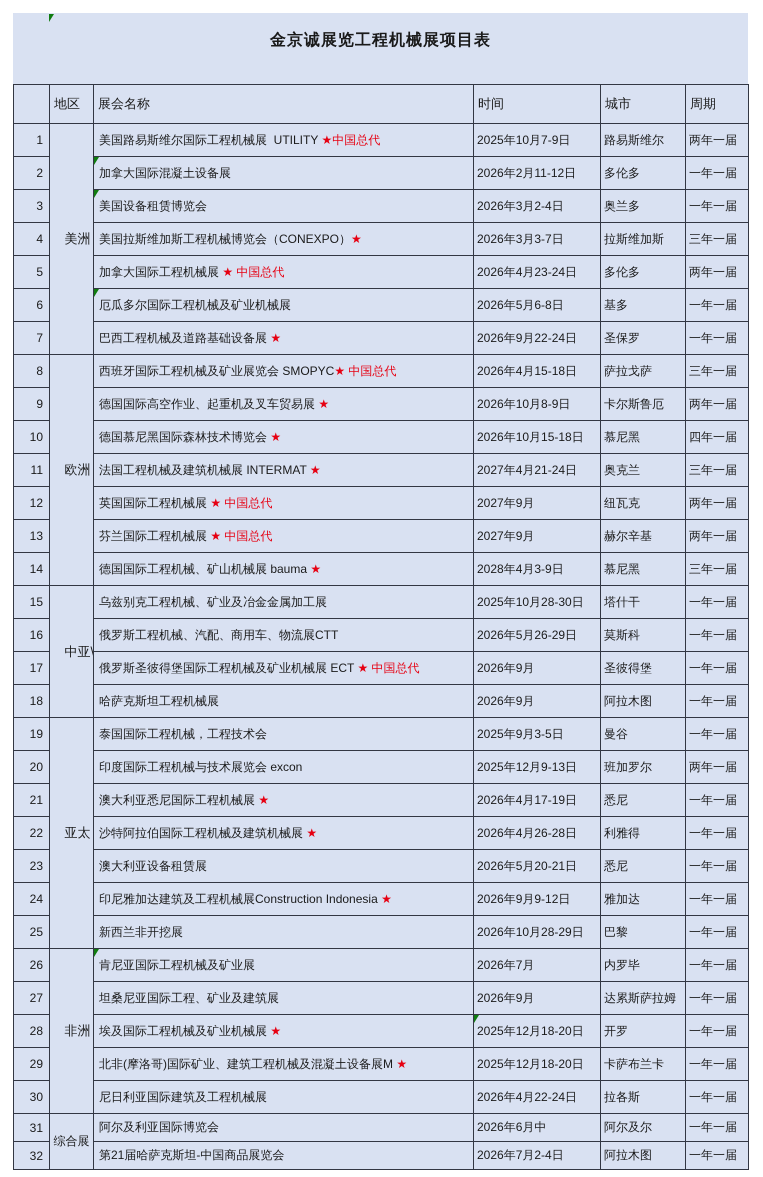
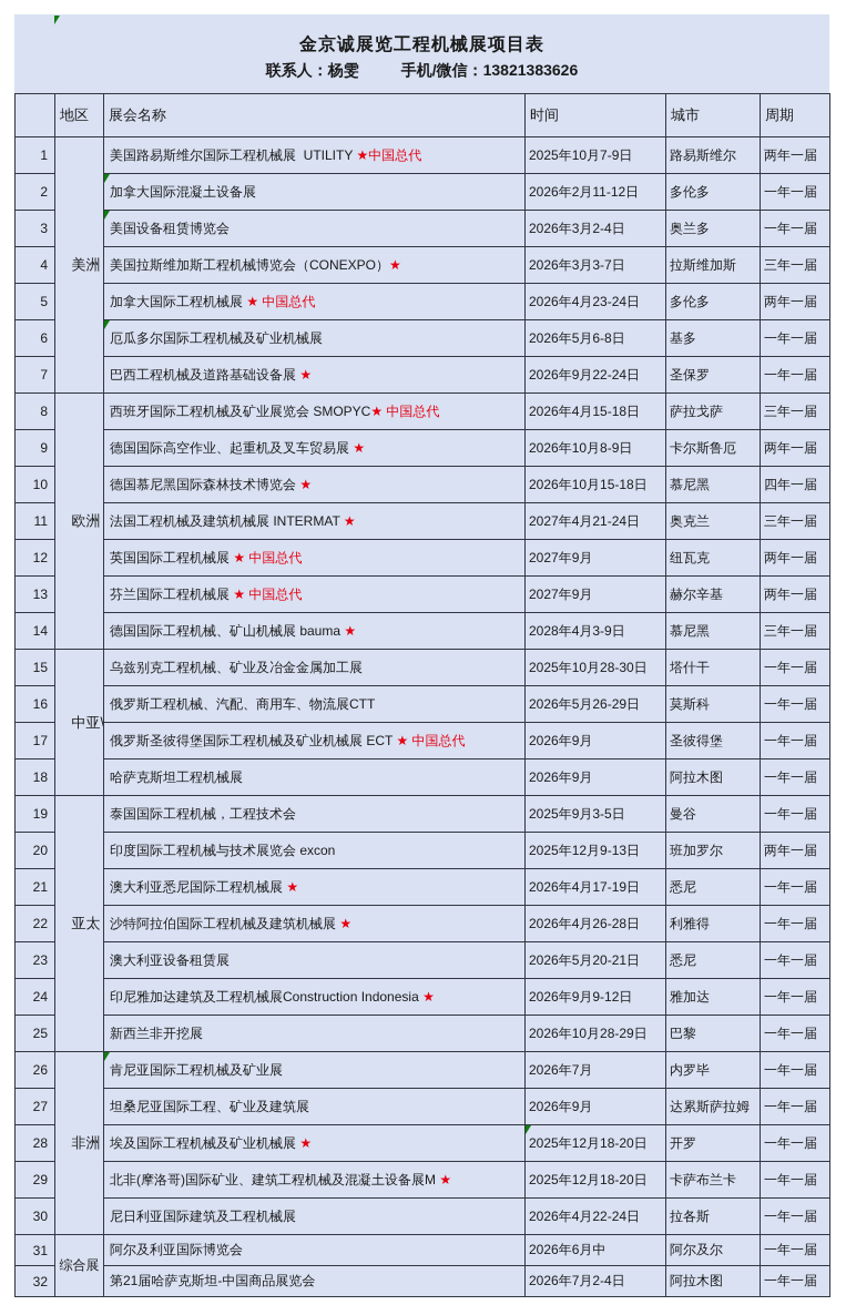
  金京诚展览工程机械展项目表
+ 联系人：杨雯
+ 手机/微信：13821383626
  	地区	展会名称	时间	城市	周期
  1	美洲	美国路易斯维尔国际工程机械展 UTILITY ★中国总代	2025年10月7-9日	路易斯维尔	两年一届
  2	加拿大国际混凝土设备展	2026年2月11-12日	多伦多	一年一届
  3	美国设备租赁博览会	2026年3月2-4日	奥兰多	一年一届
  4	美国拉斯维加斯工程机械博览会（CONEXPO）★	2026年3月3-7日	拉斯维加斯	三年一届
  5	加拿大国际工程机械展 ★ 中国总代	2026年4月23-24日	多伦多	两年一届
  6	厄瓜多尔国际工程机械及矿业机械展	2026年5月6-8日	基多	一年一届
  7	巴西工程机械及道路基础设备展 ★	2026年9月22-24日	圣保罗	一年一届
  8	欧洲	西班牙国际工程机械及矿业展览会 SMOPYC★ 中国总代	2026年4月15-18日	萨拉戈萨	三年一届
  9	德国国际高空作业、起重机及叉车贸易展 ★	2026年10月8-9日	卡尔斯鲁厄	两年一届
  10	德国慕尼黑国际森林技术博览会 ★	2026年10月15-18日	慕尼黑	四年一届
  11	法国工程机械及建筑机械展 INTERMAT ★	2027年4月21-24日	奥克兰	三年一届
  12	英国国际工程机械展 ★ 中国总代	2027年9月	纽瓦克	两年一届
  13	芬兰国际工程机械展 ★ 中国总代	2027年9月	赫尔辛基	两年一届
  14	德国国际工程机械、矿山机械展 bauma ★	2028年4月3-9日	慕尼黑	三年一届
  15	中亚\	乌兹别克工程机械、矿业及冶金金属加工展	2025年10月28-30日	塔什干	一年一届
  16	俄罗斯工程机械、汽配、商用车、物流展CTT	2026年5月26-29日	莫斯科	一年一届
  17	俄罗斯圣彼得堡国际工程机械及矿业机械展 ECT ★ 中国总代	2026年9月	圣彼得堡	一年一届
  18	哈萨克斯坦工程机械展	2026年9月	阿拉木图	一年一届
  19	亚太	泰国国际工程机械，工程技术会	2025年9月3-5日	曼谷	一年一届
  20	印度国际工程机械与技术展览会 excon	2025年12月9-13日	班加罗尔	两年一届
  21	澳大利亚悉尼国际工程机械展 ★	2026年4月17-19日	悉尼	一年一届
  22	沙特阿拉伯国际工程机械及建筑机械展 ★	2026年4月26-28日	利雅得	一年一届
  23	澳大利亚设备租赁展	2026年5月20-21日	悉尼	一年一届
  24	印尼雅加达建筑及工程机械展Construction Indonesia ★	2026年9月9-12日	雅加达	一年一届
  25	新西兰非开挖展	2026年10月28-29日	巴黎	一年一届
  26	非洲	肯尼亚国际工程机械及矿业展	2026年7月	内罗毕	一年一届
  27	坦桑尼亚国际工程、矿业及建筑展	2026年9月	达累斯萨拉姆	一年一届
  28	埃及国际工程机械及矿业机械展 ★	2025年12月18-20日	开罗	一年一届
  29	北非(摩洛哥)国际矿业、建筑工程机械及混凝土设备展M ★	2025年12月18-20日	卡萨布兰卡	一年一届
  30	尼日利亚国际建筑及工程机械展	2026年4月22-24日	拉各斯	一年一届
  31	综合展	阿尔及利亚国际博览会	2026年6月中	阿尔及尔	一年一届
  32	第21届哈萨克斯坦-中国商品展览会	2026年7月2-4日	阿拉木图	一年一届
